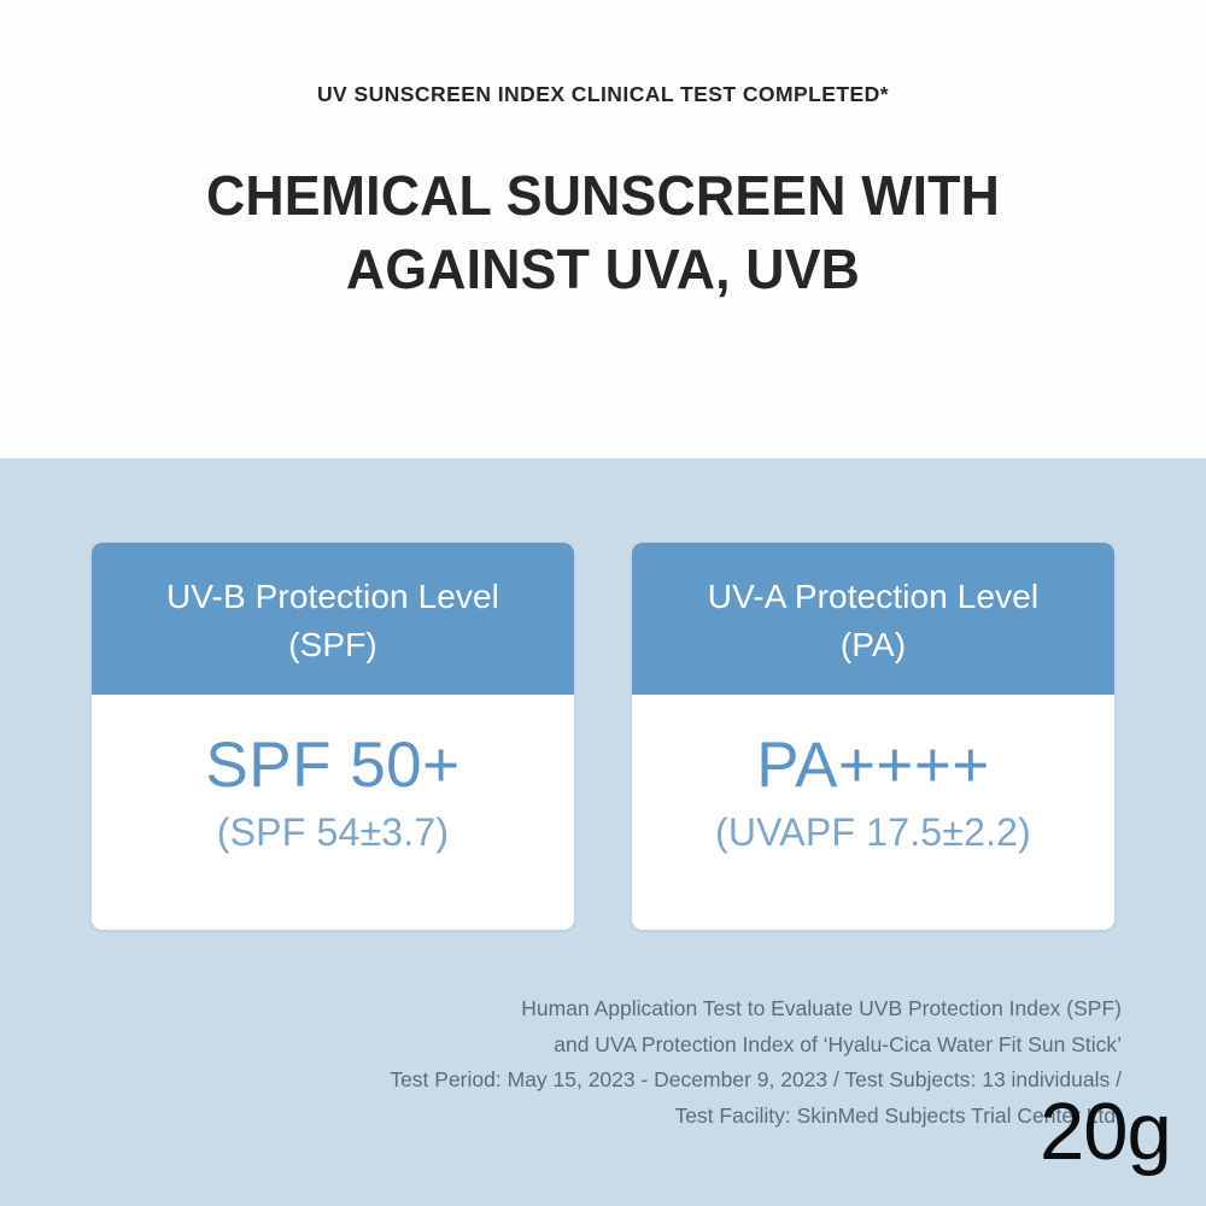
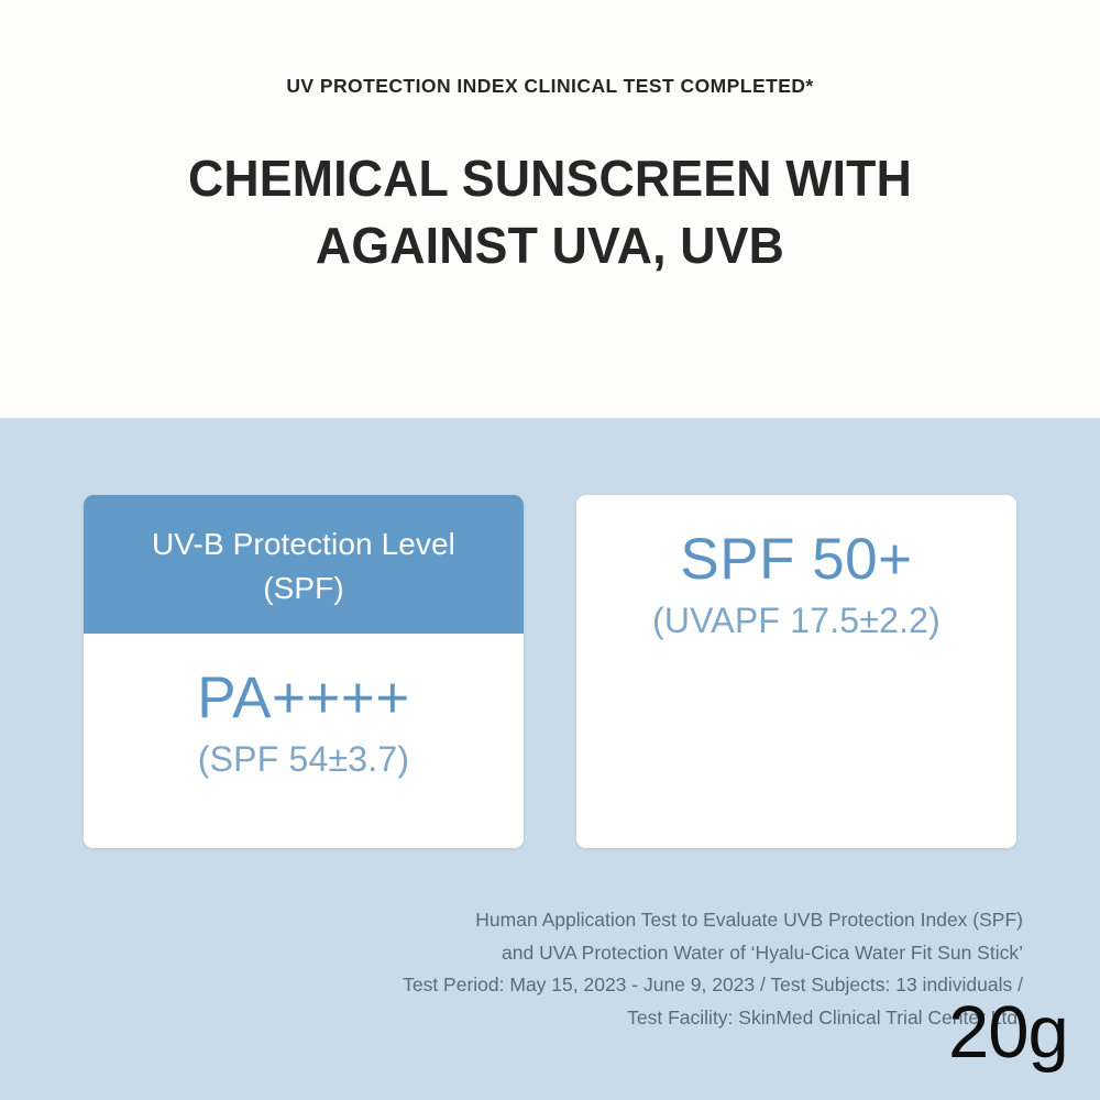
- UV SUNSCREEN INDEX CLINICAL TEST COMPLETED*
+ UV PROTECTION INDEX CLINICAL TEST COMPLETED*
  CHEMICAL SUNSCREEN WITH
  AGAINST UVA, UVB
  UV-B Protection Level
  (SPF)
- SPF 50+
+ PA++++
  (SPF 54±3.7)
- UV-A Protection Level
- (PA)
- PA++++
+ SPF 50+
  (UVAPF 17.5±2.2)
  Human Application Test to Evaluate UVB Protection Index (SPF)
- and UVA Protection Index of ‘Hyalu-Cica Water Fit Sun Stick’
+ and UVA Protection Water of ‘Hyalu-Cica Water Fit Sun Stick’
- Test Period: May 15, 2023 - December 9, 2023 / Test Subjects: 13 individuals /
+ Test Period: May 15, 2023 - June 9, 2023 / Test Subjects: 13 individuals /
- Test Facility: SkinMed Subjects Trial Center Ltd.
+ Test Facility: SkinMed Clinical Trial Center Ltd.
  20g
